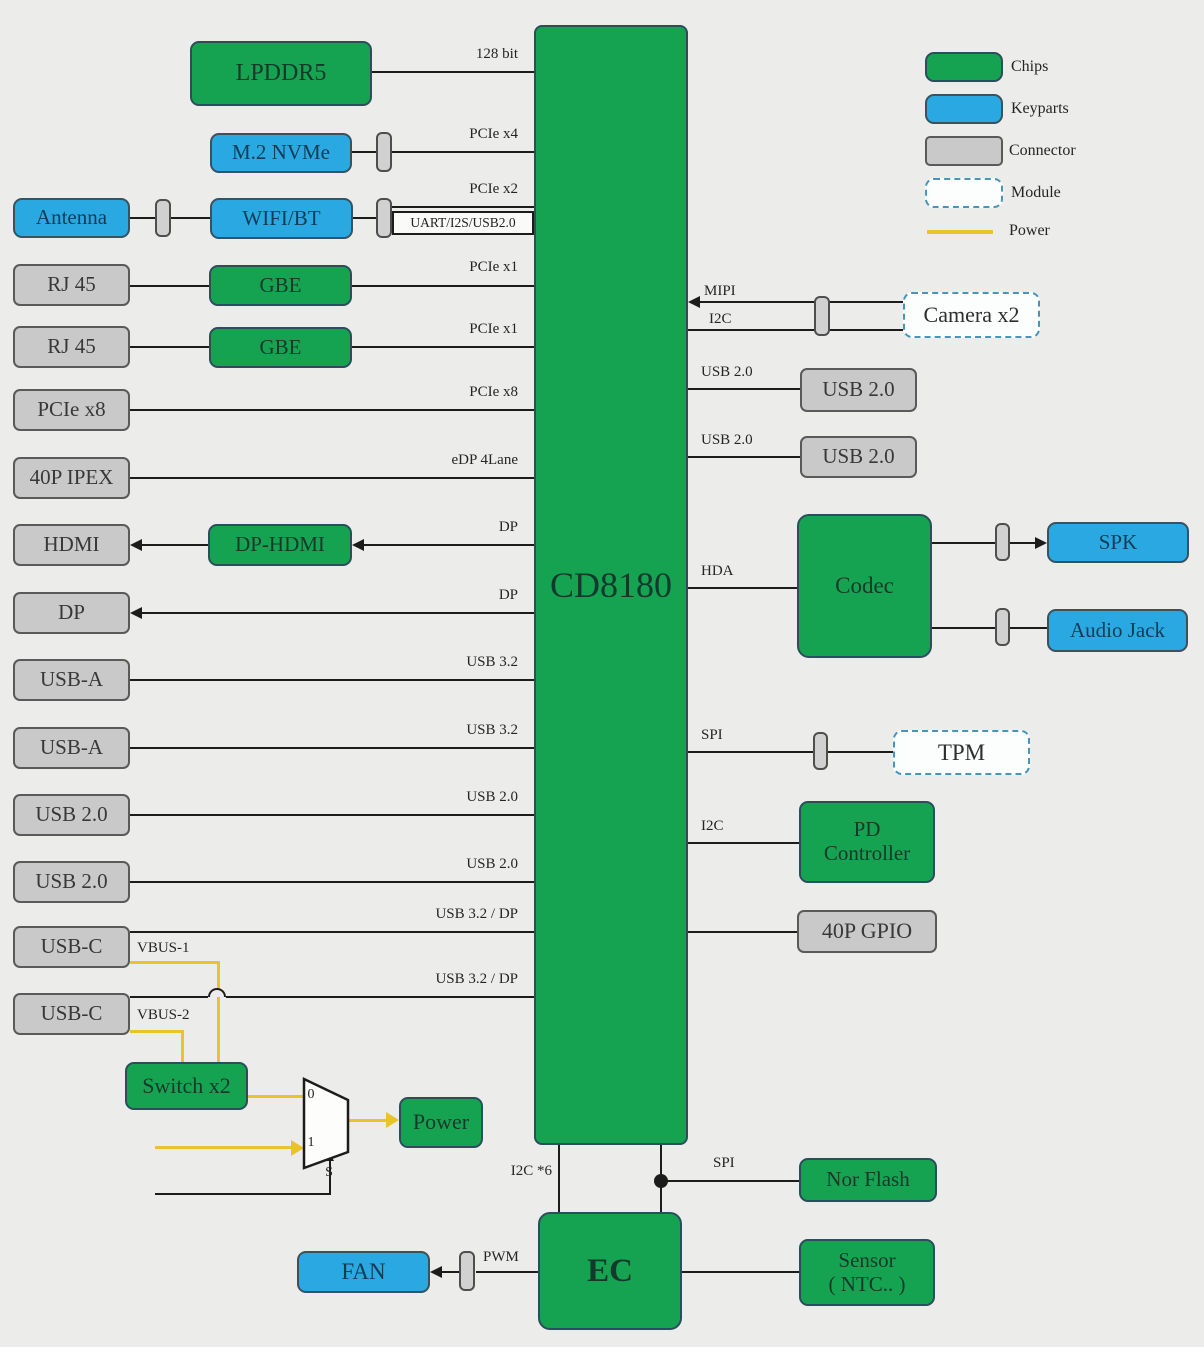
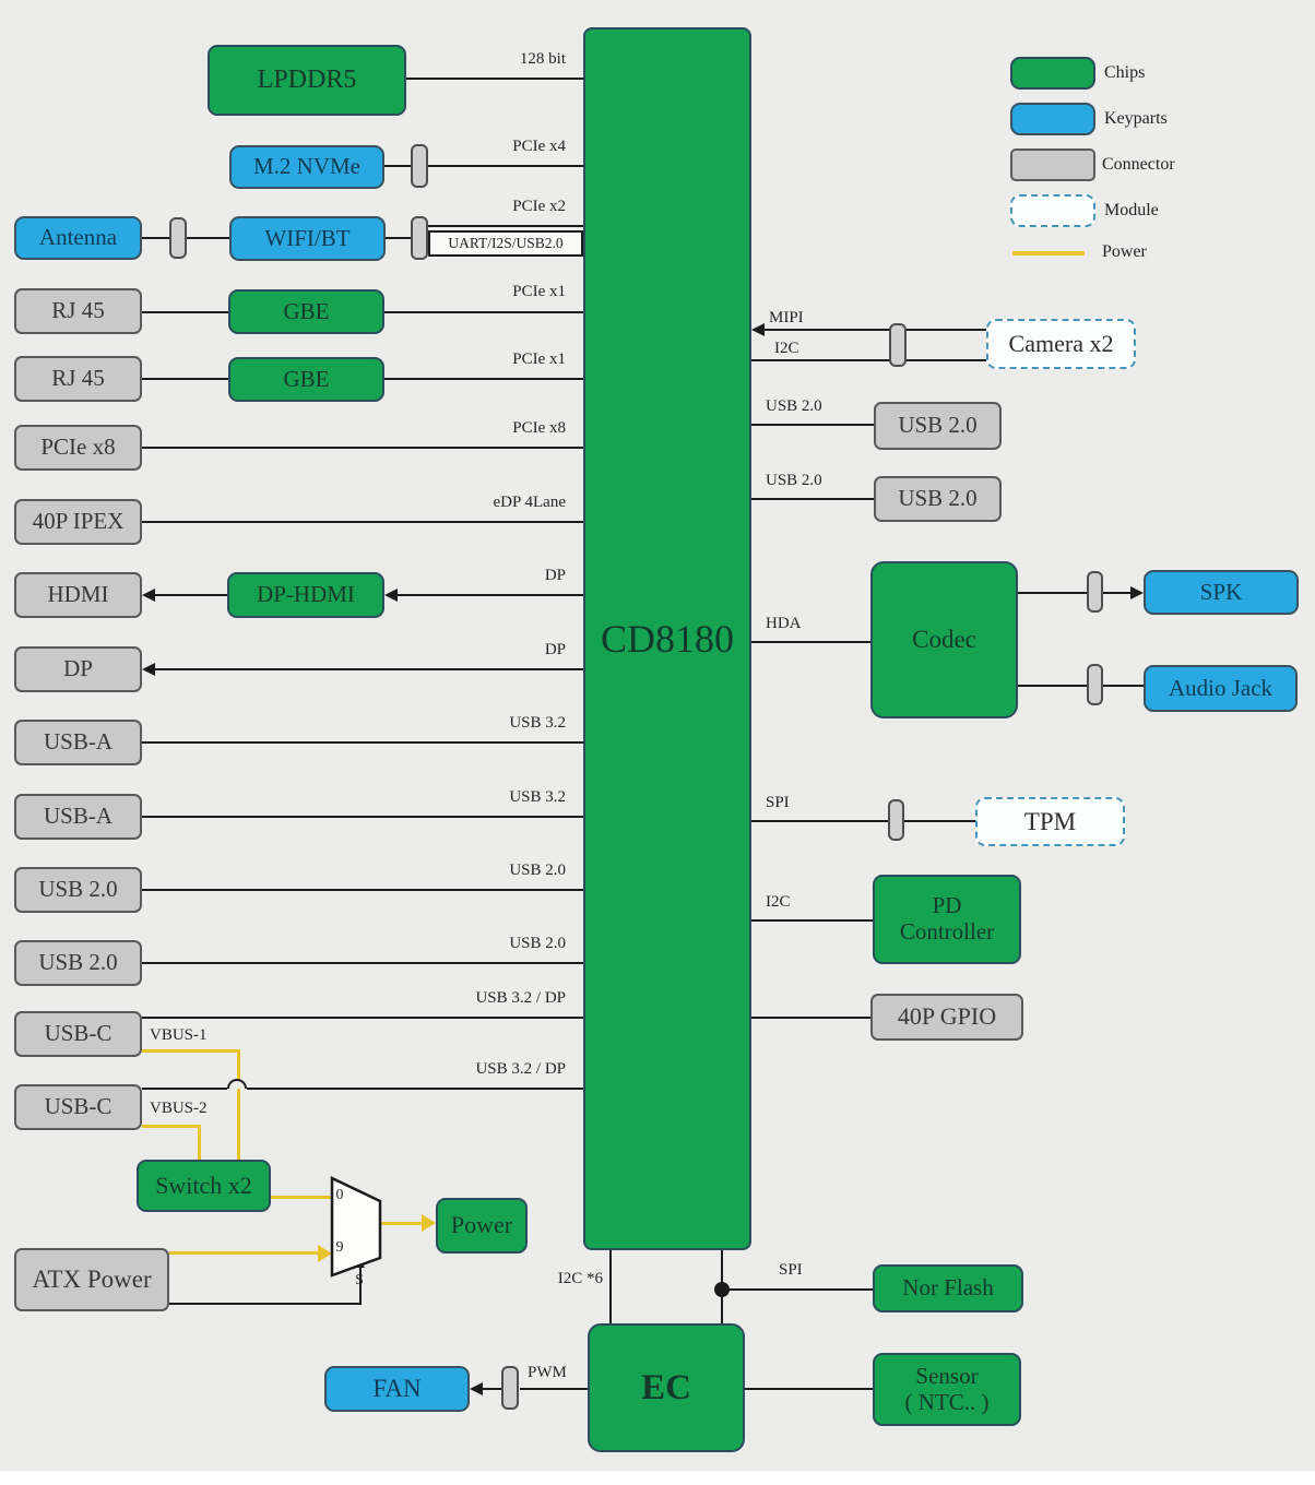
  0
- 1
+ 9
  S
  UART/I2S/USB2.0
  CD8180
  EC
  LPDDR5
  M.2 NVMe
  Antenna
  WIFI/BT
  RJ 45
  GBE
  RJ 45
  GBE
  PCIe x8
  40P IPEX
  HDMI
  DP-HDMI
  DP
  USB-A
  USB-A
  USB 2.0
  USB 2.0
  USB-C
  USB-C
  Switch x2
+ ATX Power
  Power
  FAN
  Camera x2
  USB 2.0
  USB 2.0
  Codec
  SPK
  Audio Jack
  TPM
  PD
  Controller
  40P GPIO
  Nor Flash
  Sensor
  ( NTC.. )
  128 bit
  PCIe x4
  PCIe x2
  PCIe x1
  PCIe x1
  PCIe x8
  eDP 4Lane
  DP
  DP
  USB 3.2
  USB 3.2
  USB 2.0
  USB 2.0
  USB 3.2 / DP
  USB 3.2 / DP
  MIPI
  I2C
  USB 2.0
  USB 2.0
  HDA
  SPI
  I2C
  SPI
  VBUS-1
  VBUS-2
  I2C *6
  PWM
  Chips
  Keyparts
  Connector
  Module
  Power
